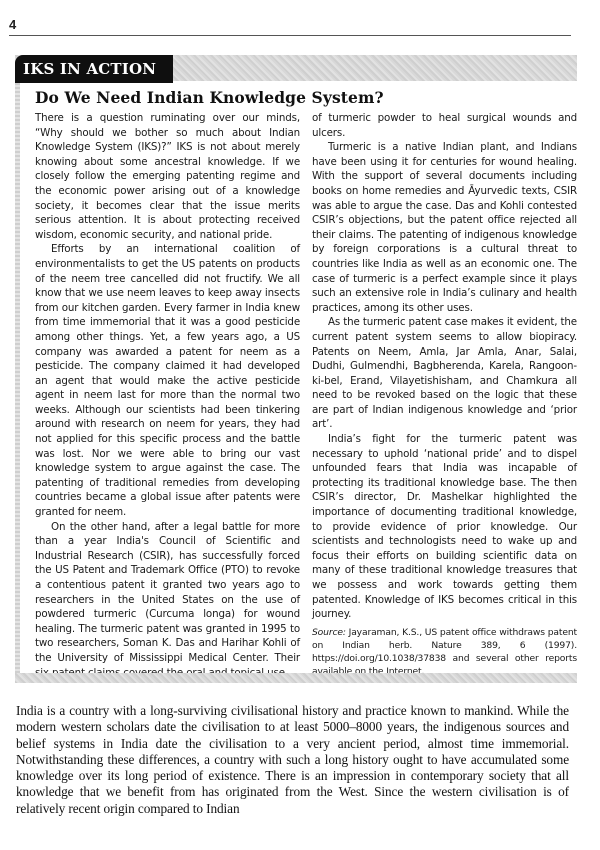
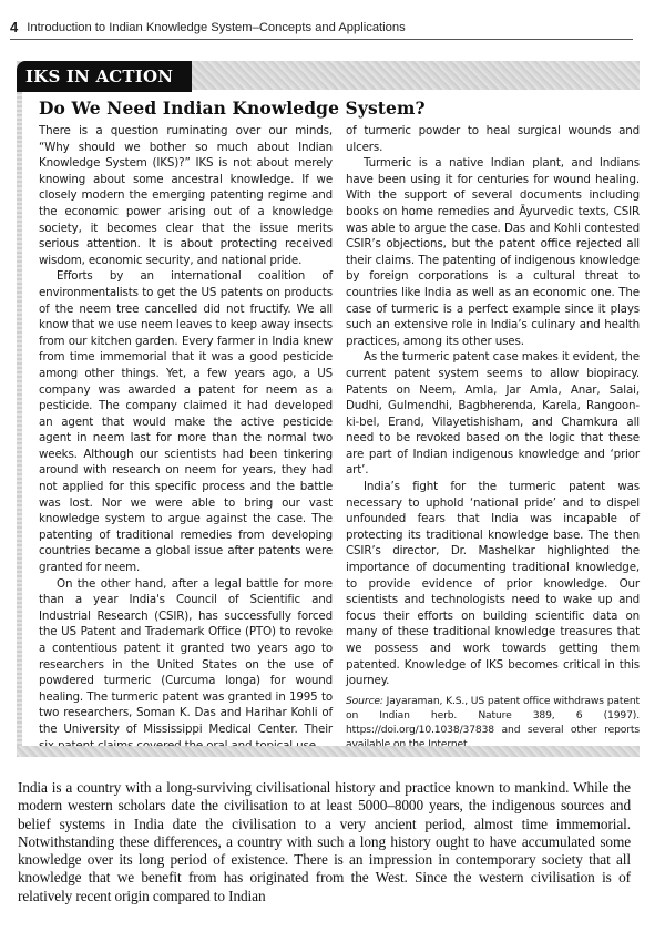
  4
+ Introduction to Indian Knowledge System–Concepts and Applications
  IKS IN ACTION 1.1
  Do We Need Indian Knowledge System?
- There is a question ruminating over our minds, “Why should we bother so much about Indian Knowledge System (IKS)?” IKS is not about merely knowing about some ancestral knowledge. If we closely follow the emerging patenting regime and the economic power arising out of a knowledge society, it becomes clear that the issue merits serious attention. It is about protecting received wisdom, economic security, and national pride.
+ There is a question ruminating over our minds, “Why should we bother so much about Indian Knowledge System (IKS)?” IKS is not about merely knowing about some ancestral knowledge. If we closely modern the emerging patenting regime and the economic power arising out of a knowledge society, it becomes clear that the issue merits serious attention. It is about protecting received wisdom, economic security, and national pride.
  Efforts by an international coalition of environmentalists to get the US patents on products of the neem tree cancelled did not fructify. We all know that we use neem leaves to keep away insects from our kitchen garden. Every farmer in India knew from time immemorial that it was a good pesticide among other things. Yet, a few years ago, a US company was awarded a patent for neem as a pesticide. The company claimed it had developed an agent that would make the active pesticide agent in neem last for more than the normal two weeks. Although our scientists had been tinkering around with research on neem for years, they had not applied for this specific process and the battle was lost. Nor we were able to bring our vast knowledge system to argue against the case. The patenting of traditional remedies from developing countries became a global issue after patents were granted for neem.
  On the other hand, after a legal battle for more than a year India's Council of Scientific and Industrial Research (CSIR), has successfully forced the US Patent and Trademark Office (PTO) to revoke a contentious patent it granted two years ago to researchers in the United States on the use of powdered turmeric (Curcuma longa) for wound healing. The turmeric patent was granted in 1995 to two researchers, Soman K. Das and Harihar Kohli of the University of Mississippi Medical Center. Their
  of turmeric powder to heal surgical wounds and ulcers.
  Turmeric is a native Indian plant, and Indians have been using it for centuries for wound healing. With the support of several documents including books on home remedies and Āyurvedic texts, CSIR was able to argue the case. Das and Kohli contested CSIR’s objections, but the patent office rejected all their claims. The patenting of indigenous knowledge by foreign corporations is a cultural threat to countries like India as well as an economic one. The case of turmeric is a perfect example since it plays such an extensive role in India’s culinary and health practices, among its other uses.
  As the turmeric patent case makes it evident, the current patent system seems to allow biopiracy. Patents on Neem, Amla, Jar Amla, Anar, Salai, Dudhi, Gulmendhi, Bagbherenda, Karela, Rangoon-ki-bel, Erand, Vilayetishisham, and Chamkura all need to be revoked based on the logic that these are part of Indian indigenous knowledge and ‘prior art’.
  India’s fight for the turmeric patent was necessary to uphold ‘national pride’ and to dispel unfounded fears that India was incapable of protecting its traditional knowledge base. The then CSIR’s director, Dr. Mashelkar highlighted the importance of documenting traditional knowledge, to provide evidence of prior knowledge. Our scientists and technologists need to wake up and focus their efforts on building scientific data on many of these traditional knowledge treasures that we possess and work towards getting them patented. Knowledge of IKS becomes critical in this journey.
  Source: Jayaraman, K.S., US patent office withdraws patent on Indian herb. Nature 389, 6 (1997). https://doi.org/10.1038/37838 and several other reports available on the Internet.
  India is a country with a long-surviving civilisational history and practice known to mankind. While the modern western scholars date the civilisation to at least 5000–8000 years, the indigenous sources and belief systems in India date the civilisation to a very ancient period, almost time immemorial. Notwithstanding these differences, a country with such a long history ought to have accumulated some knowledge over its long period of existence. There is an impression in contemporary society that all knowledge that we benefit from has originated from the West. Since the western civilisation is of relatively recent origin compared to Indian
